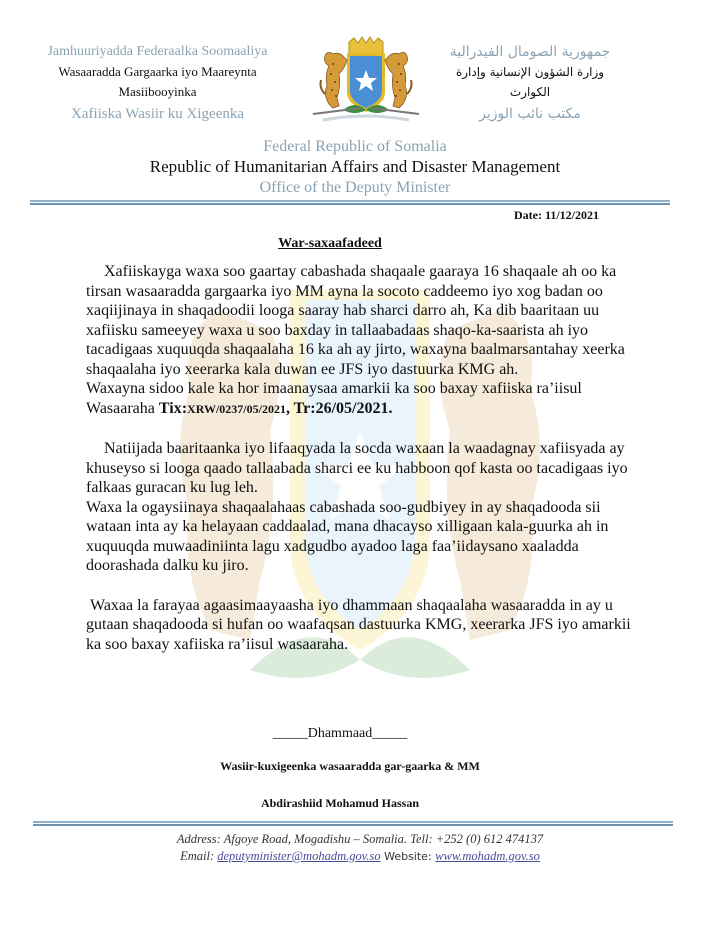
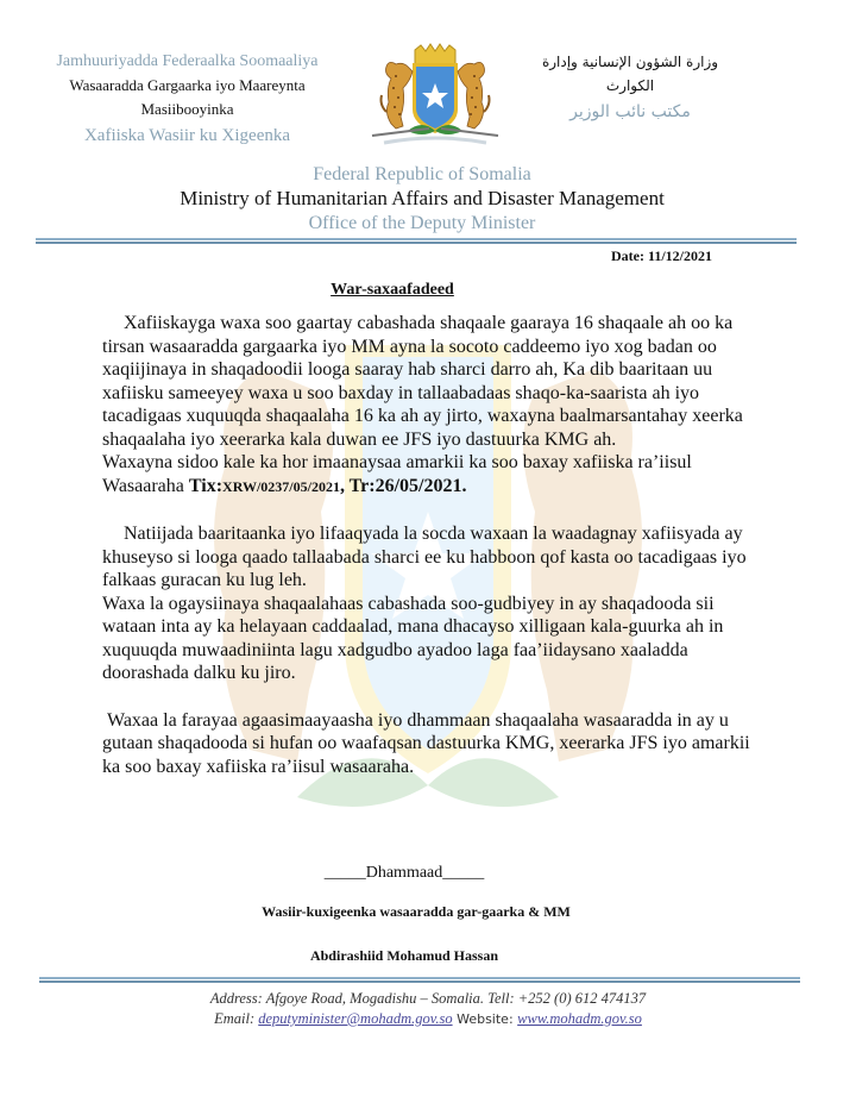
  Jamhuuriyadda Federaalka Soomaaliya
  Wasaaradda Gargaarka iyo Maareynta
  Masiibooyinka
  Xafiiska Wasiir ku Xigeenka
- جمهورية الصومال الفيدرالية
  وزارة الشؤون الإنسانية وإدارة
  الكوارث
  مكتب نائب الوزير
  Federal Republic of Somalia
- Republic of Humanitarian Affairs and Disaster Management
+ Ministry of Humanitarian Affairs and Disaster Management
  Office of the Deputy Minister
  Date: 11/12/2021
  War-saxaafadeed
  Xafiiskayga waxa soo gaartay cabashada shaqaale gaaraya 16 shaqaale ah oo ka tirsan wasaaradda gargaarka iyo MM ayna la socoto caddeemo iyo xog badan oo xaqiijinaya in shaqadoodii looga saaray hab sharci darro ah, Ka dib baaritaan uu xafiisku sameeyey waxa u soo baxday in tallaabadaas shaqo-ka-saarista ah iyo tacadigaas xuquuqda shaqaalaha 16 ka ah ay jirto, waxayna baalmarsantahay xeerka shaqaalaha iyo xeerarka kala duwan ee JFS iyo dastuurka KMG ah.
  Waxayna sidoo kale ka hor imaanaysaa amarkii ka soo baxay xafiiska ra’iisul Wasaaraha Tix:XRW/0237/05/2021, Tr:26/05/2021.
  Natiijada baaritaanka iyo lifaaqyada la socda waxaan la waadagnay xafiisyada ay khuseyso si looga qaado tallaabada sharci ee ku habboon qof kasta oo tacadigaas iyo falkaas guracan ku lug leh.
  Waxa la ogaysiinaya shaqaalahaas cabashada soo-gudbiyey in ay shaqadooda sii wataan inta ay ka helayaan caddaalad, mana dhacayso xilligaan kala-guurka ah in xuquuqda muwaadiniinta lagu xadgudbo ayadoo laga faa’iidaysano xaaladda doorashada dalku ku jiro.
  Waxaa la farayaa agaasimaayaasha iyo dhammaan shaqaalaha wasaaradda in ay u gutaan shaqadooda si hufan oo waafaqsan dastuurka KMG, xeerarka JFS iyo amarkii ka soo baxay xafiiska ra’iisul wasaaraha.
  _____Dhammaad_____
  Wasiir-kuxigeenka wasaaradda gar-gaarka & MM
  Abdirashiid Mohamud Hassan
  Address: Afgoye Road, Mogadishu – Somalia. Tell: +252 (0) 612 474137
  Email: deputyminister@mohadm.gov.so Website: www.mohadm.gov.so
